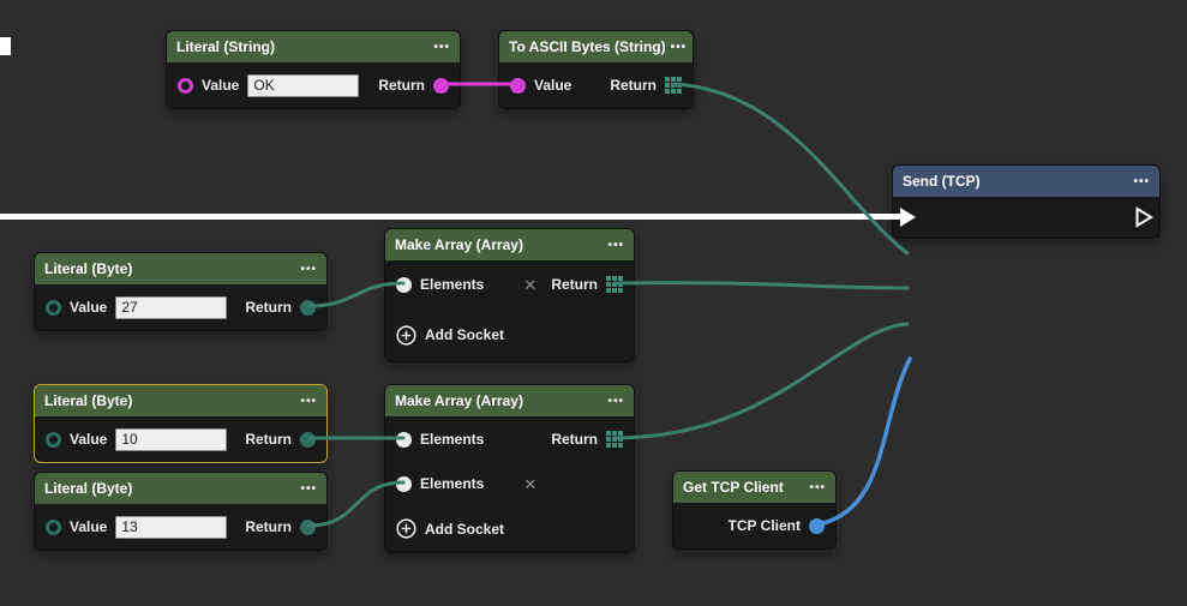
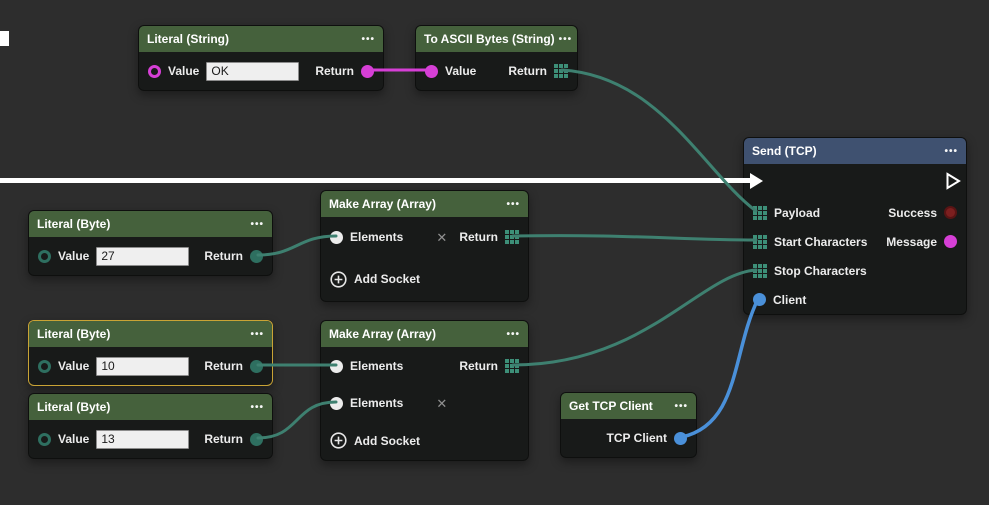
  Literal (String)
  •••
  Value
  OK
  Return
  To ASCII Bytes (String)
  •••
  Value
  Return
  Send (TCP)
  •••
+ Payload
+ Success
+ Start Characters
+ Message
+ Stop Characters
+ Client
  Literal (Byte)
  •••
  Value
  27
  Return
  Make Array (Array)
  •••
  Elements
  ✕
  Return
  Add Socket
  Literal (Byte)
  •••
  Value
  10
  Return
  Literal (Byte)
  •••
  Value
  13
  Return
  Make Array (Array)
  •••
  Elements
  Return
  Elements
  ✕
  Add Socket
  Get TCP Client
  •••
  TCP Client
